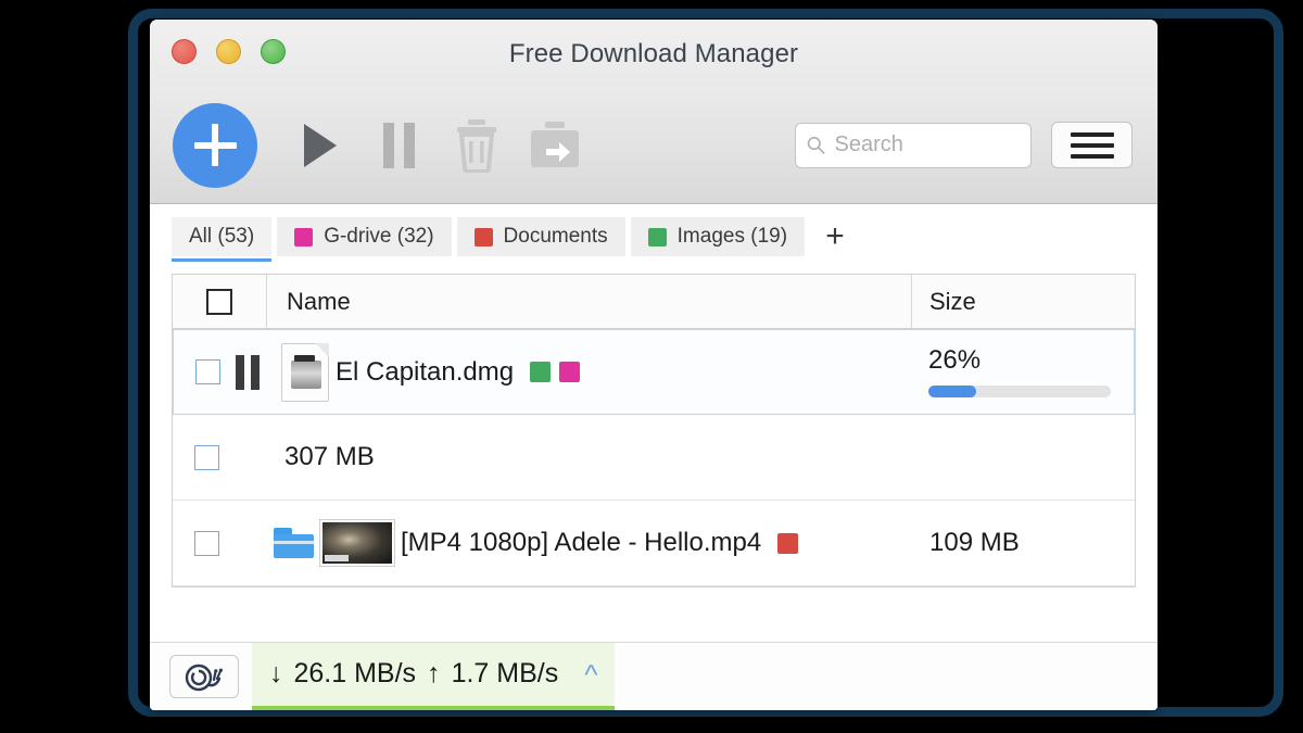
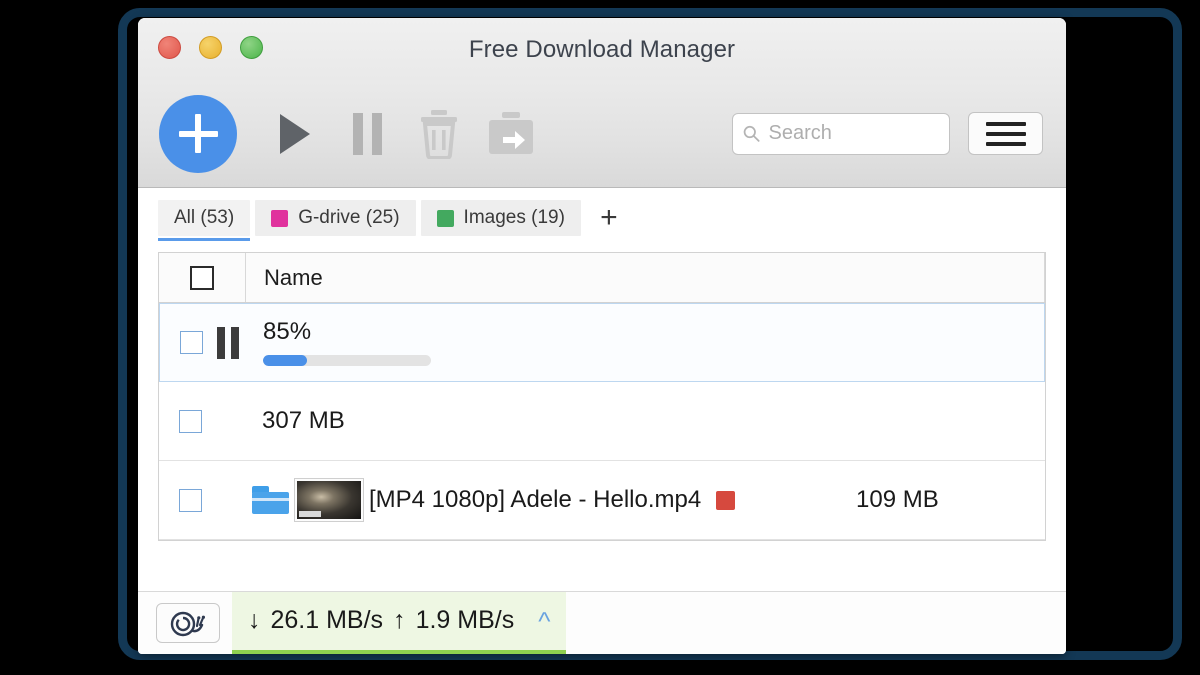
  Free Download Manager
  Search
  All (53)
- G-drive (32)
+ G-drive (25)
- Documents
  Images (19)
  +
  Name
- Size
- El Capitan.dmg
- 26%
+ 85%
  307 MB
  [MP4 1080p] Adele - Hello.mp4
  109 MB
  ↓
  26.1 MB/s
  ↑
- 1.7 MB/s
+ 1.9 MB/s
  ^
